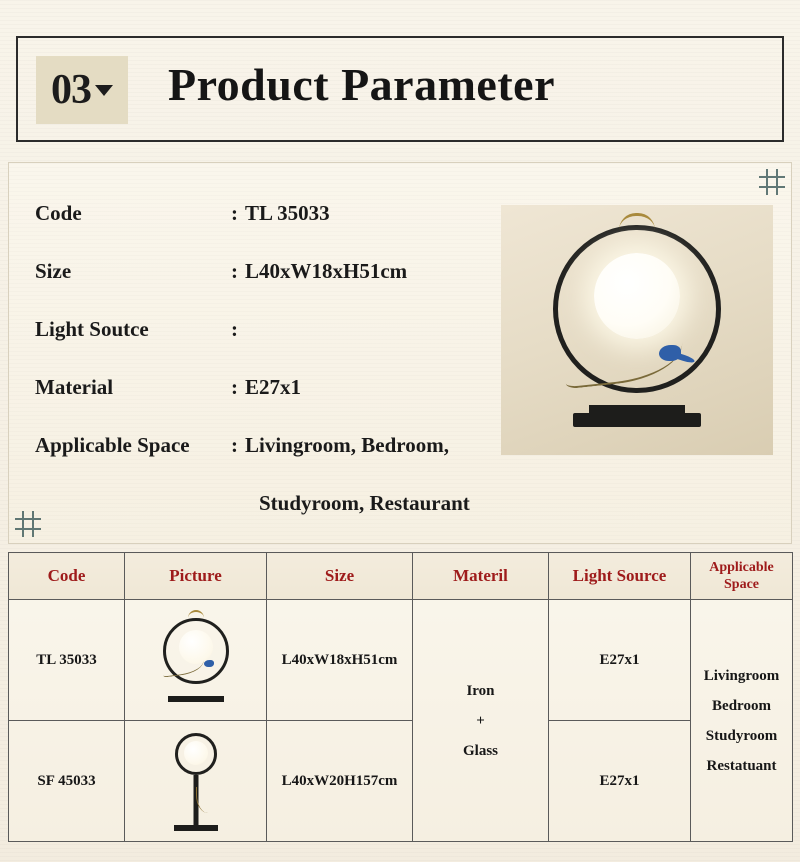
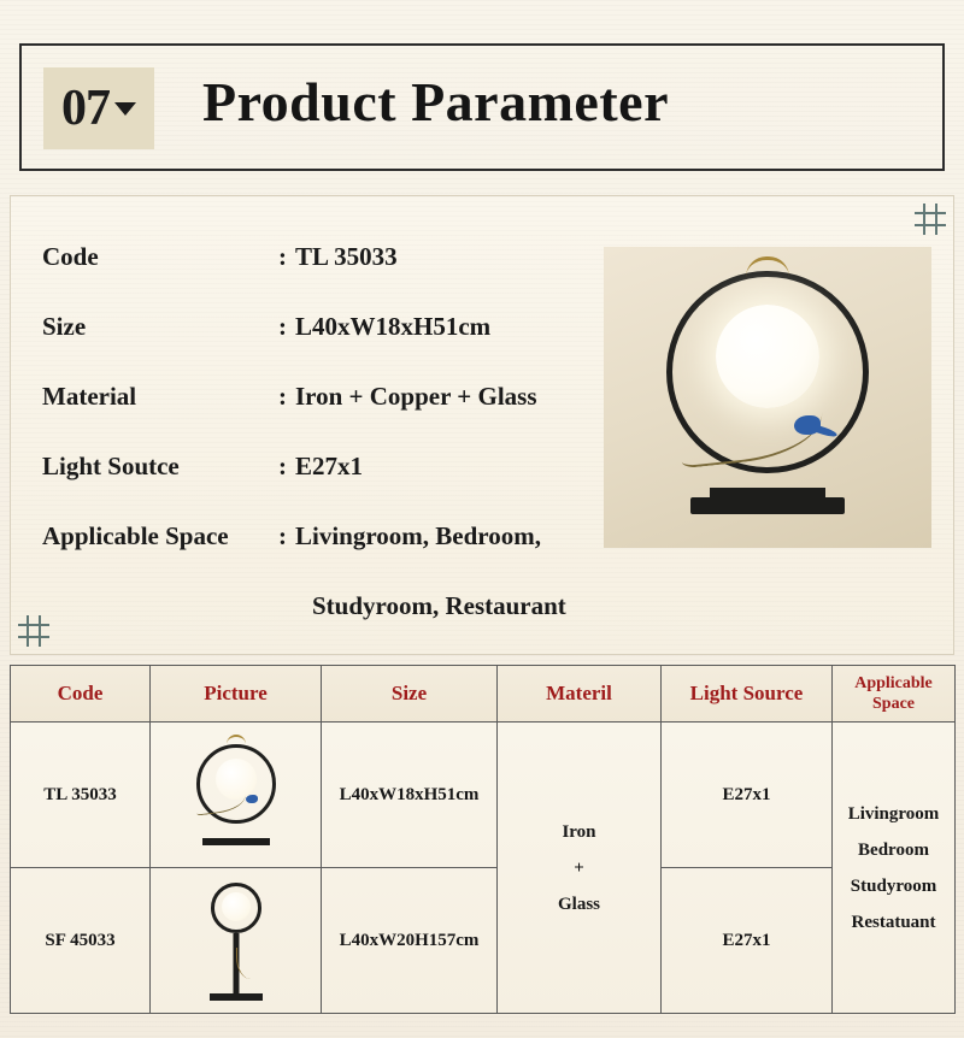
- 03
+ 07
  Product Parameter
  Code
  :
  TL 35033
  Size
  :
  L40xW18xH51cm
- Light Soutce
+ Material
  :
+ Iron + Copper + Glass
- Material
+ Light Soutce
  :
  E27x1
  Applicable Space
  :
  Livingroom, Bedroom,
  Studyroom, Restaurant
  Code	Picture	Size	Materil	Light Source	Applicable Space
  TL 35033		L40xW18xH51cm	Iron + Glass	E27x1	Livingroom Bedroom Studyroom Restatuant
  SF 45033		L40xW20H157cm	E27x1
